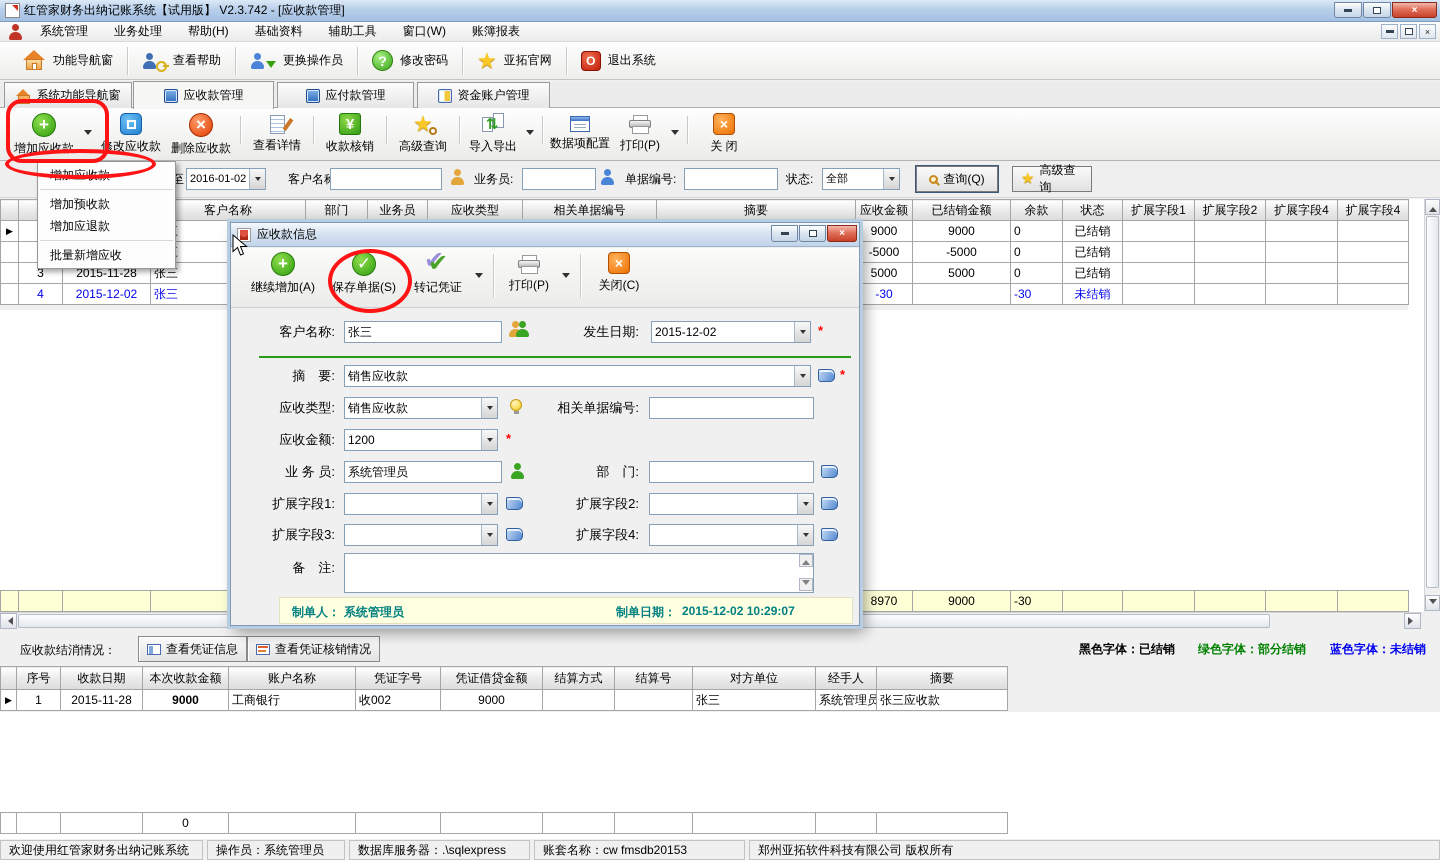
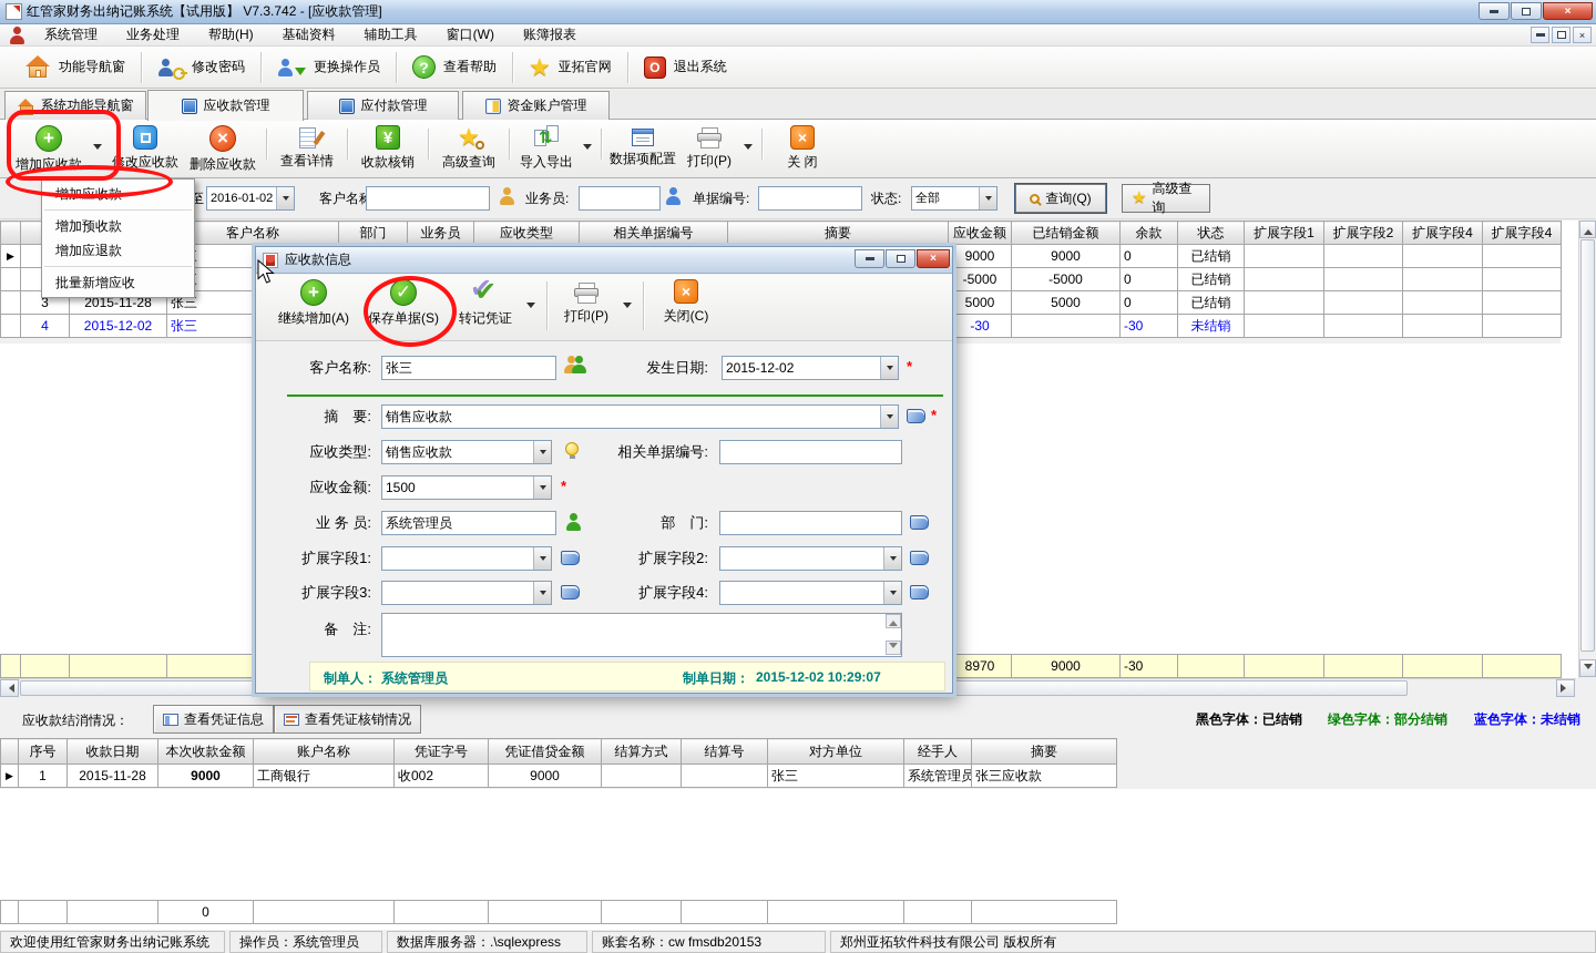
- 红管家财务出纳记账系统【试用版】 V2.3.742 - [应收款管理]
+ 红管家财务出纳记账系统【试用版】 V7.3.742 - [应收款管理]
  ×
  系统管理
  业务处理
  帮助(H)
  基础资料
  辅助工具
  窗口(W)
  账簿报表
  ×
  功能导航窗
- 查看帮助
+ 修改密码
  更换操作员
  ?
- 修改密码
+ 查看帮助
  ★
  亚拓官网
  O
  退出系统
  系统功能导航窗
  应收款管理
  应付款管理
  资金账户管理
  +
  增加应收款
  修改应收款
  ×
  删除应收款
  查看详情
  ¥
  收款核销
  ★
  高级查询
  ⇅
  导入导出
  数据项配置
  打印(P)
  ×
  关 闭
  至
  2016-01-02
  业务员:
  单据编号:
  状态:
  全部
  查询(Q)
  ★
  高级查询
  			客户名称	部门	业务员	应收类型	相关单据编号	摘要	应收金额	已结销金额	余款	状态	扩展字段1	扩展字段2	扩展字段4	扩展字段4
  ▶									9000	9000	0	已结销
  									-5000	-5000	0	已结销
  	3	2015-11-28	张三						5000	5000	0	已结销
  	4	2015-12-02	张三						-30		-30	未结销
  									8970	9000	-30
  应收款结消情况：
  查看凭证信息
  查看凭证核销情况
  黑色字体：已结销
  绿色字体：部分结销
  蓝色字体：未结销
  	序号	收款日期	本次收款金额	账户名称	凭证字号	凭证借贷金额	结算方式	结算号	对方单位	经手人	摘要
  ▶	1	2015-11-28	9000	工商银行	收002	9000			张三	系统管理员	张三应收款
  			0
  欢迎使用红管家财务出纳记账系统
  操作员：系统管理员
  数据库服务器：.\sqlexpress
  账套名称：cw fmsdb20153
  郑州亚拓软件科技有限公司 版权所有
  增加应收款
  增加预收款
  增加应退款
  批量新增应收
  应收款信息
  ×
  +
  继续增加(A)
  ✓
  保存单据(S)
  ✔
  转记凭证
  打印(P)
  ×
  关闭(C)
  客户名称:
  张三
  发生日期:
  2015-12-02
  *
  摘 要:
  销售应收款
  *
  应收类型:
  销售应收款
  相关单据编号:
  应收金额:
- 1200
+ 1500
  *
  业 务 员:
  系统管理员
  部 门:
  扩展字段1:
  扩展字段2:
  扩展字段3:
  扩展字段4:
  备 注:
  制单人：
  系统管理员
  制单日期：
  2015-12-02 10:29:07
